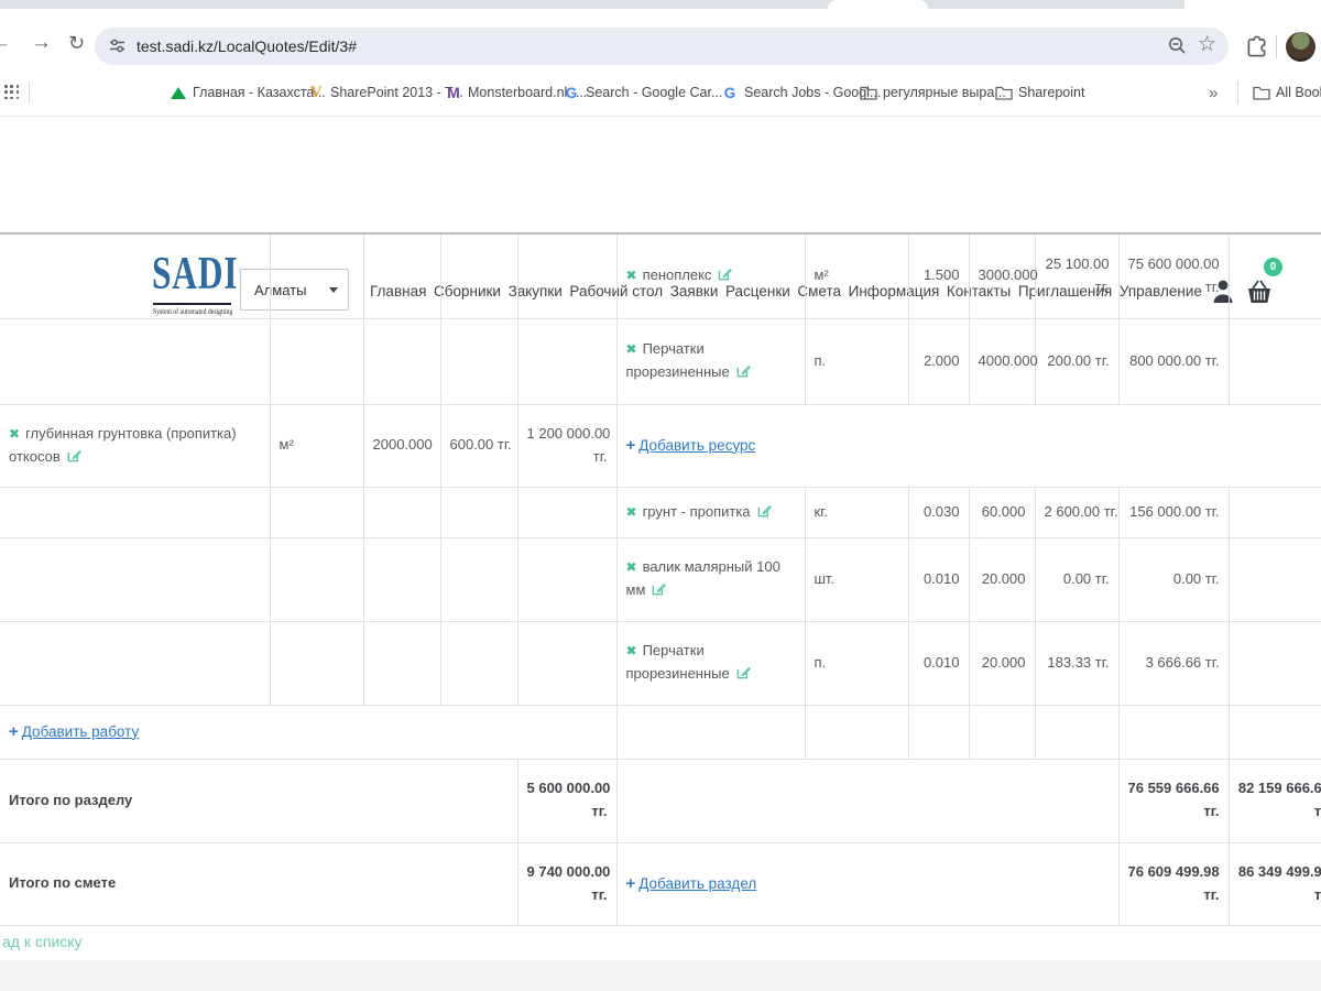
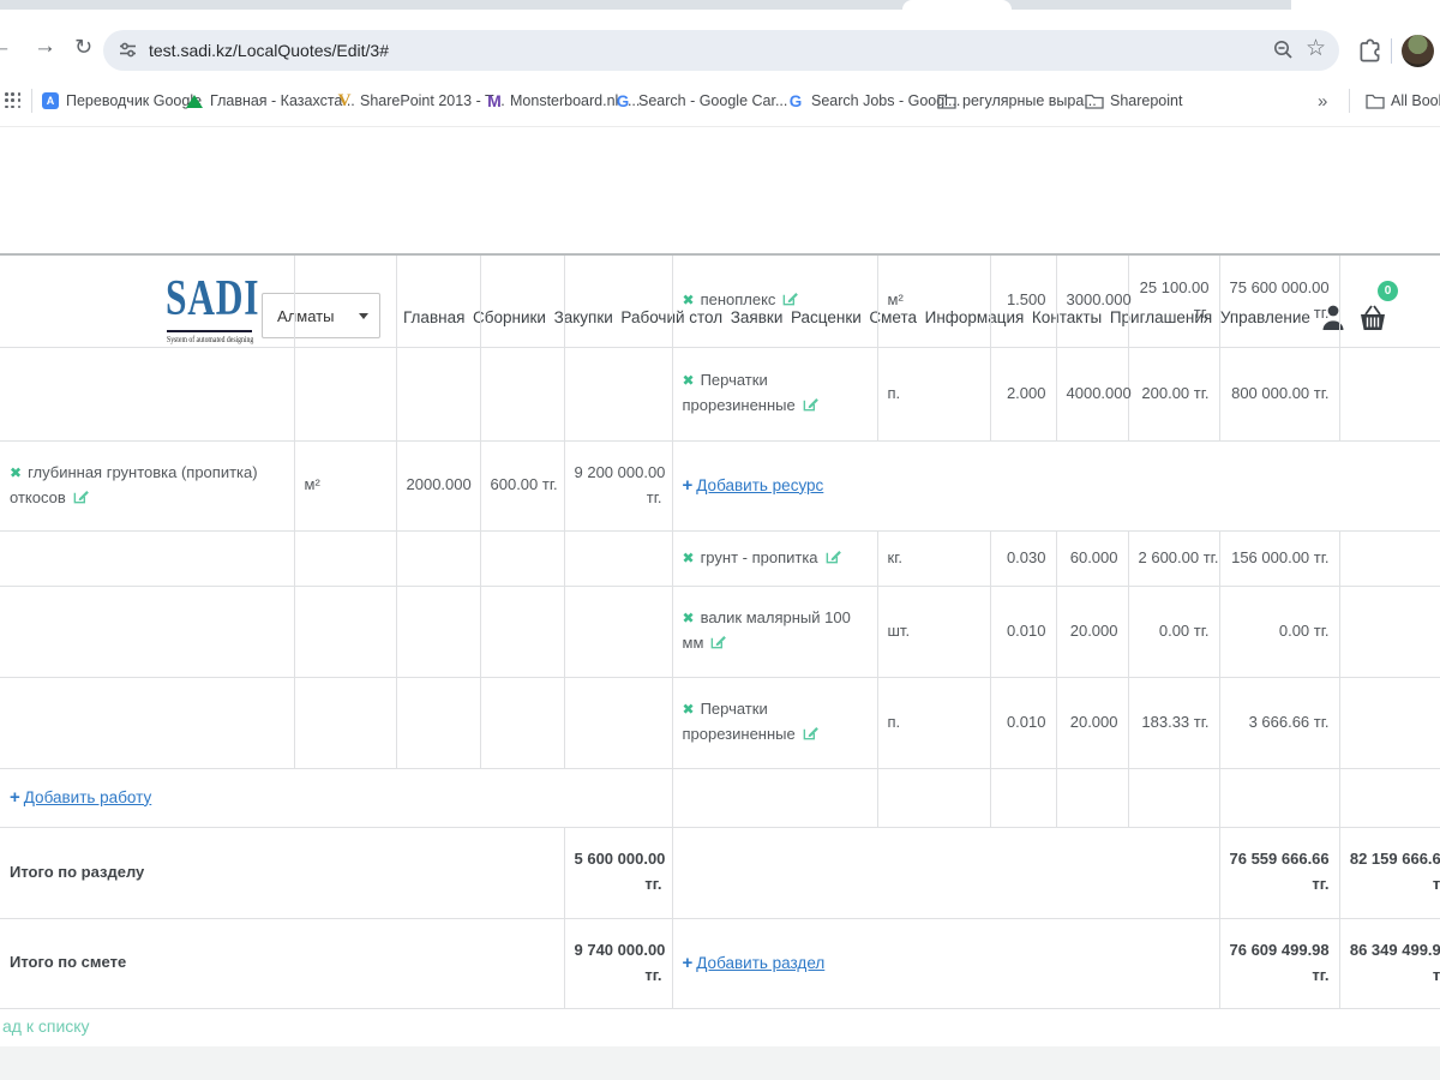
  ←
  →
  ↻
  test.sadi.kz/LocalQuotes/Edit/3#
  ☆
+ A
+ Переводчик Google
  Главная - Казахста...
  V
  SharePoint 2013 - T...
  M
  Monsterboard.nl -...
  G
  Search - Google Car...
  G
  Search Jobs - Googl...
  регулярные выра..
  Sharepoint
  »
  SADI
  System of automated designing
  Алматы
  Главная
  Сборники
  Закупки
  Рабочий стол
  Заявки
  Расценки
  Смета
  Информация
  Контакты
  Приглашения
  Управление
  0
  					✖ пеноплекс	м²	1.500	3000.000	25 100.00 тг.	75 600 000.00 тг.
  					✖ Перчатки прорезиненные	п.	2.000	4000.000	200.00 тг.	800 000.00 тг.
- ✖ глубинная грунтовка (пропитка) откосов	м²	2000.000	600.00 тг.	1 200 000.00 тг.	+ Добавить ресурс
+ ✖ глубинная грунтовка (пропитка) откосов	м²	2000.000	600.00 тг.	9 200 000.00 тг.	+ Добавить ресурс
  					✖ грунт - пропитка	кг.	0.030	60.000	2 600.00 тг.	156 000.00 тг.
  					✖ валик малярный 100 мм	шт.	0.010	20.000	0.00 тг.	0.00 тг.
  					✖ Перчатки прорезиненные	п.	0.010	20.000	183.33 тг.	3 666.66 тг.
  + Добавить работу
  Итого по разделу	5 600 000.00 тг.		76 559 666.66 тг.	82 159 666.6 т
  Итого по смете	9 740 000.00 тг.	+ Добавить раздел	76 609 499.98 тг.	86 349 499.9 т
  ад к списку
